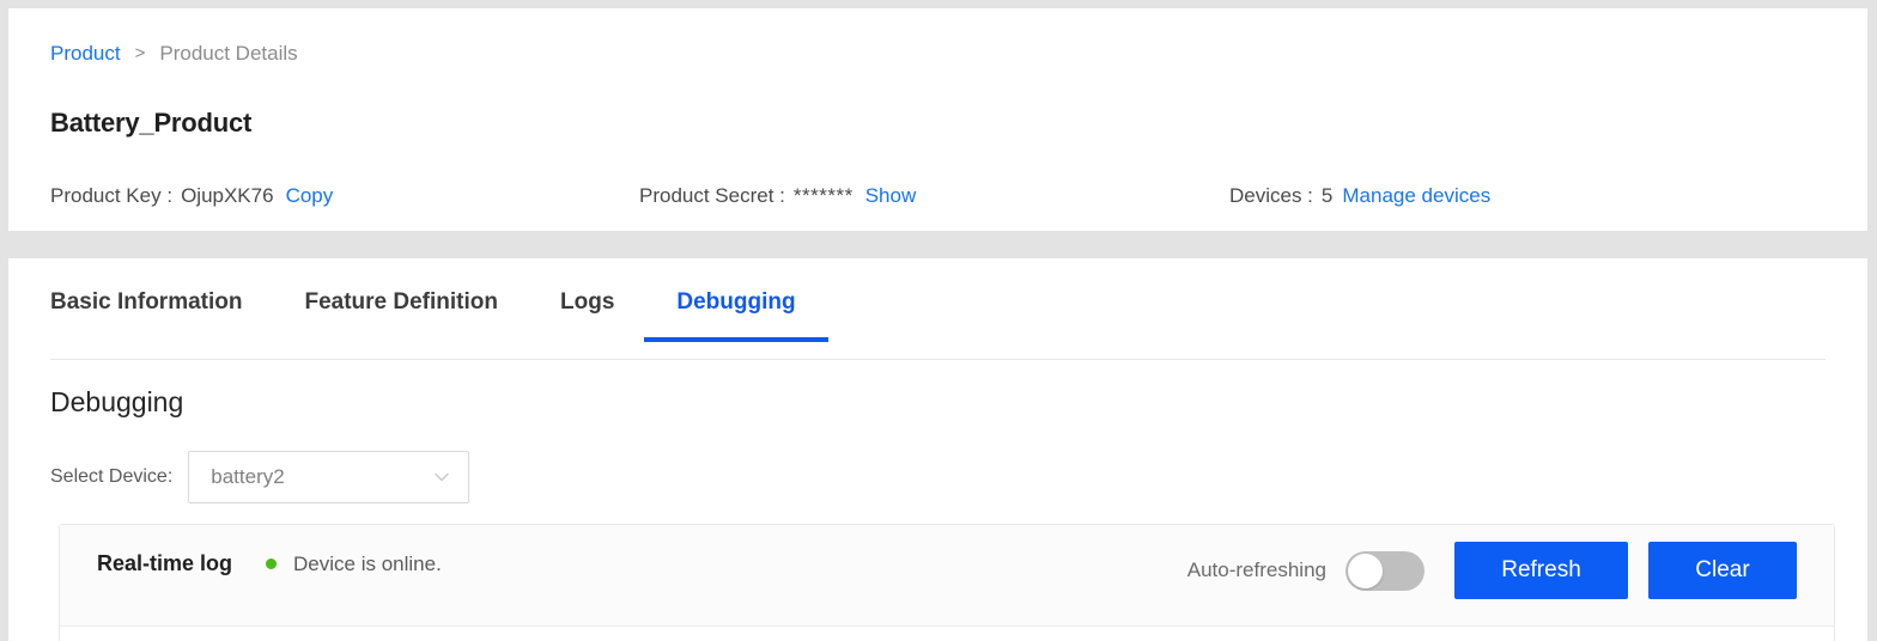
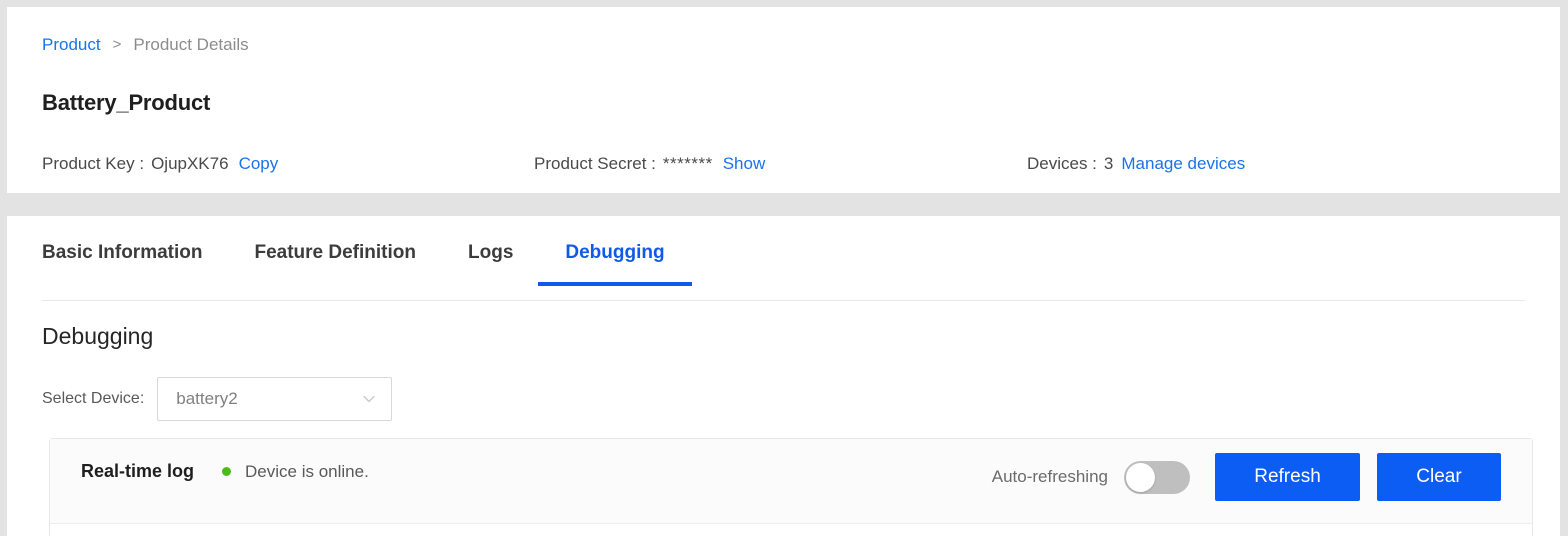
  Product
  >
  Product Details
  Battery_Product
  Product Key :
  OjupXK76
  Copy
  Product Secret :
  *******
  Show
  Devices :
- 5
+ 3
  Manage devices
  Basic Information
  Feature Definition
  Logs
  Debugging
  Debugging
  Select Device:
  battery2
  Real-time log
  Device is online.
  Auto-refreshing
  Refresh
  Clear
